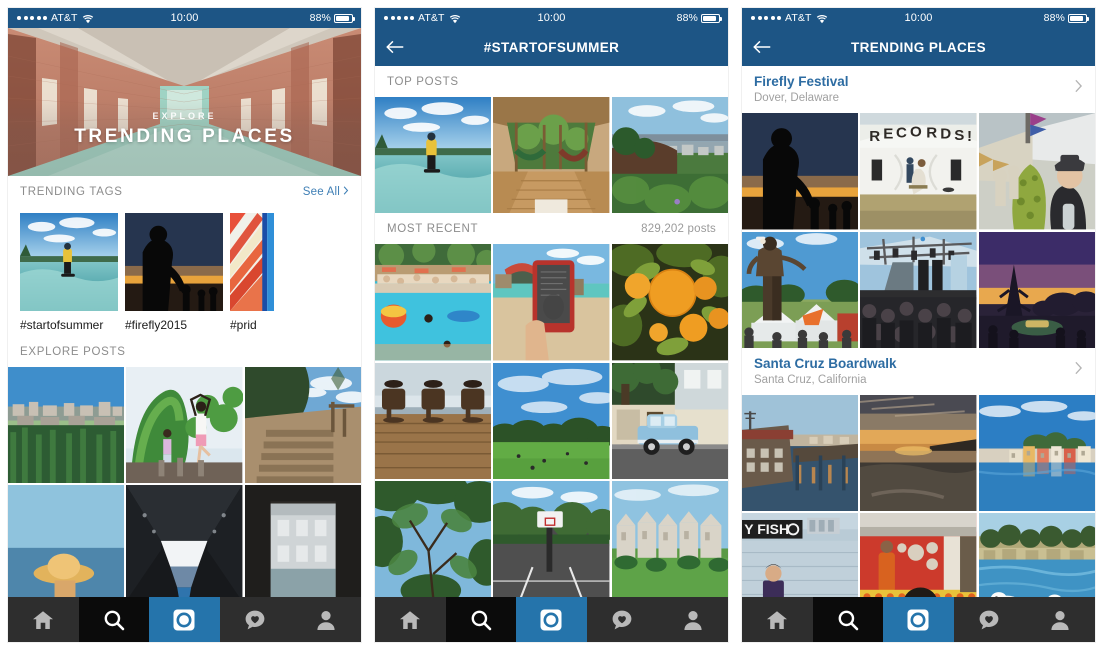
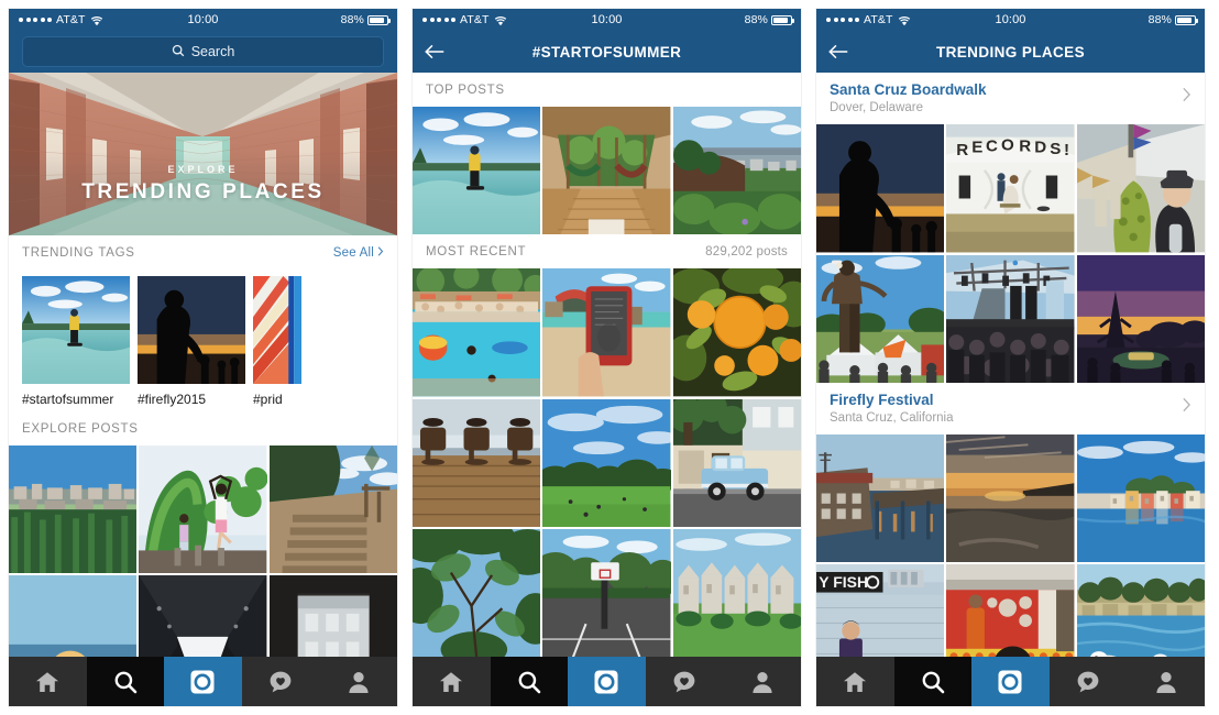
  AT&T
  10:00
  88%
+ Search
  EXPLORE
  TRENDING PLACES
  TRENDING TAGS
  See All
  #startofsummer
  #firefly2015
  #prid
  EXPLORE POSTS
  AT&T
  10:00
  88%
  #STARTOFSUMMER
  TOP POSTS
  MOST RECENT
  829,202 posts
  AT&T
  10:00
  88%
  TRENDING PLACES
- Firefly Festival
+ Santa Cruz Boardwalk
  Dover, Delaware
  R
  E
  C
  O
  R
  D
  S
  !
- Santa Cruz Boardwalk
+ Firefly Festival
  Santa Cruz, California
  Y FISH
